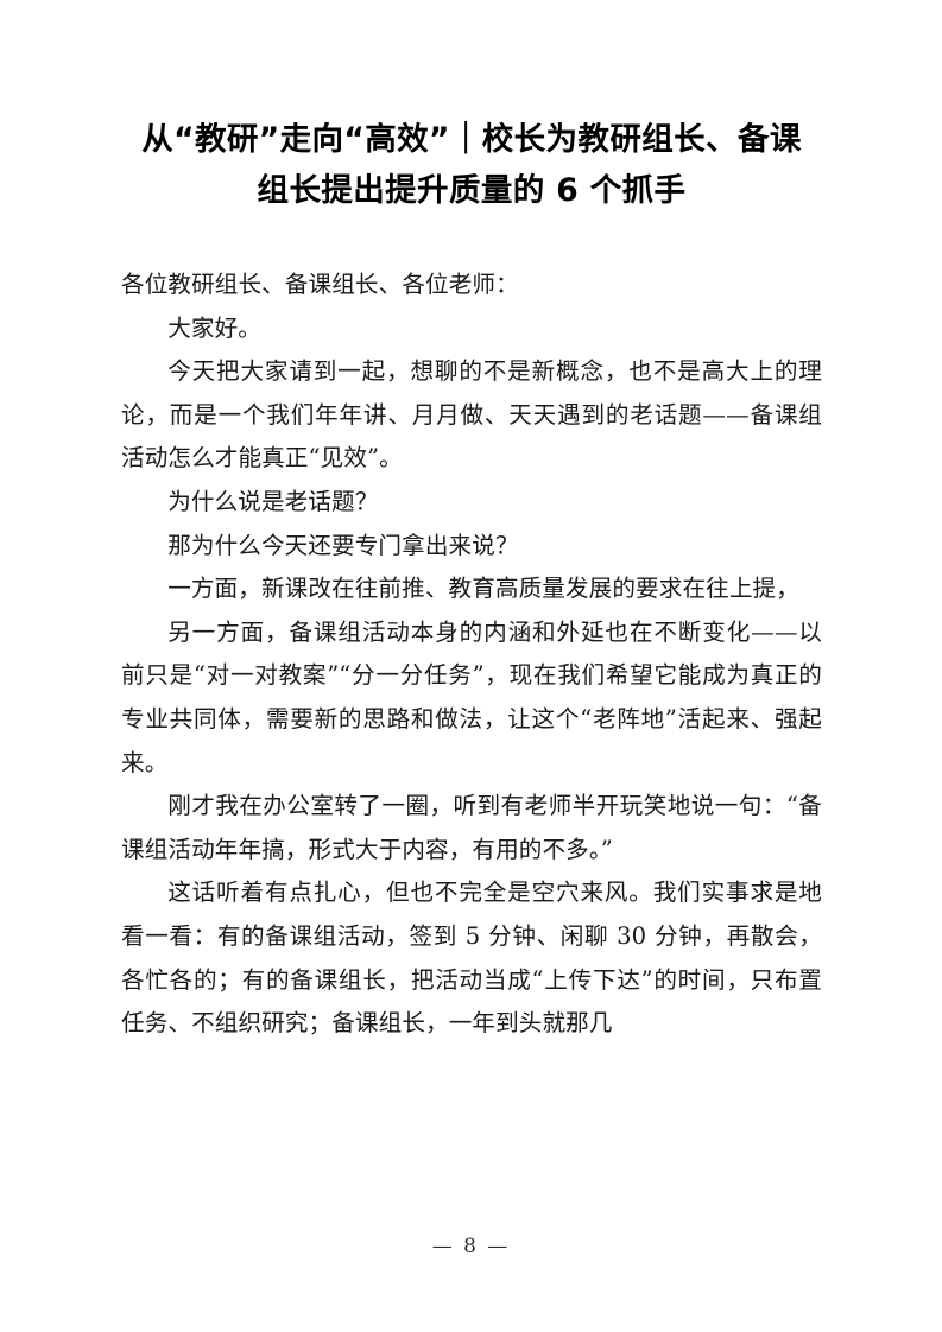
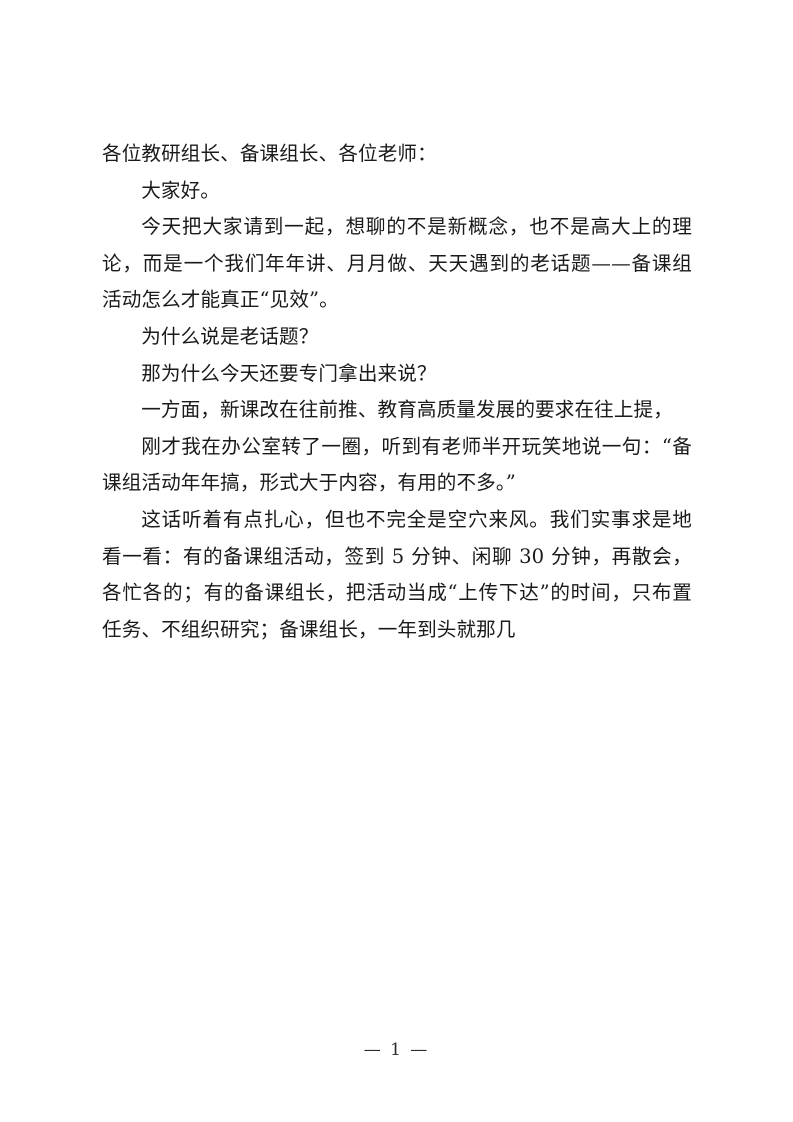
- 从“教研”走向“高效”｜校长为教研组长、备课组长提出提升质量的 6 个抓手
  各位教研组长、备课组长、各位老师：
  大家好。
  今天把大家请到一起，想聊的不是新概念，也不是高大上的理论，而是一个我们年年讲、月月做、天天遇到的老话题——备课组活动怎么才能真正“见效”。
  为什么说是老话题？
  那为什么今天还要专门拿出来说？
  一方面，新课改在往前推、教育高质量发展的要求在往上提，
- 另一方面，备课组活动本身的内涵和外延也在不断变化——以前只是“对一对教案”“分一分任务”，现在我们希望它能成为真正的专业共同体，需要新的思路和做法，让这个“老阵地”活起来、强起来。
  刚才我在办公室转了一圈，听到有老师半开玩笑地说一句：“备课组活动年年搞，形式大于内容，有用的不多。”
  这话听着有点扎心，但也不完全是空穴来风。我们实事求是地看一看：有的备课组活动，签到 5 分钟、闲聊 30 分钟，再散会，各忙各的；有的备课组长，把活动当成“上传下达”的时间，只布置任务、不组织研究；备课组长，一年到头就那几
- — 8 —
+ — 1 —
